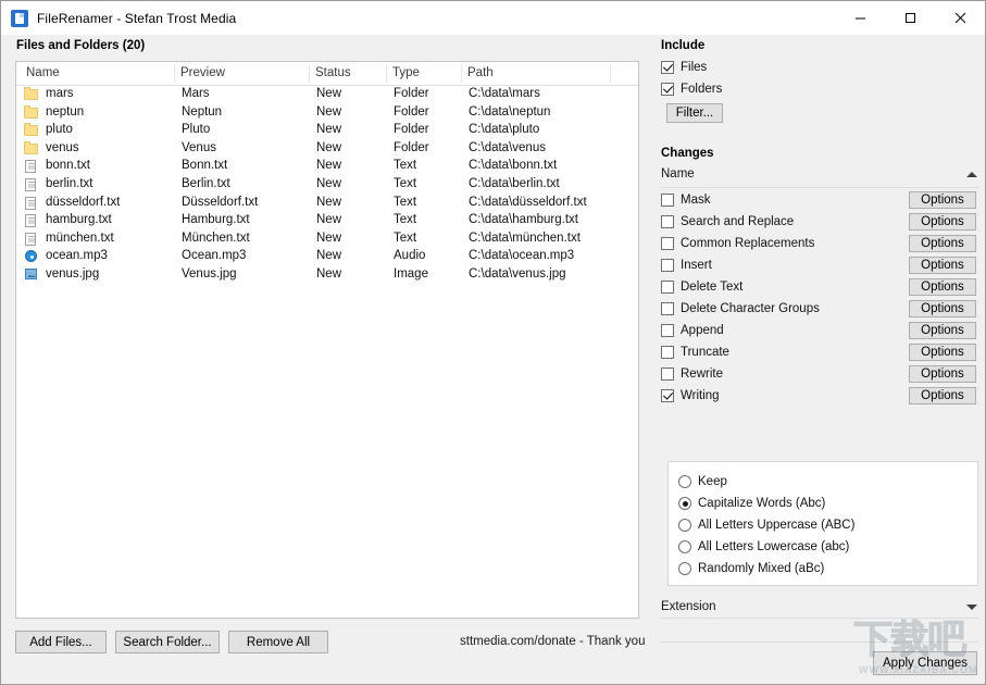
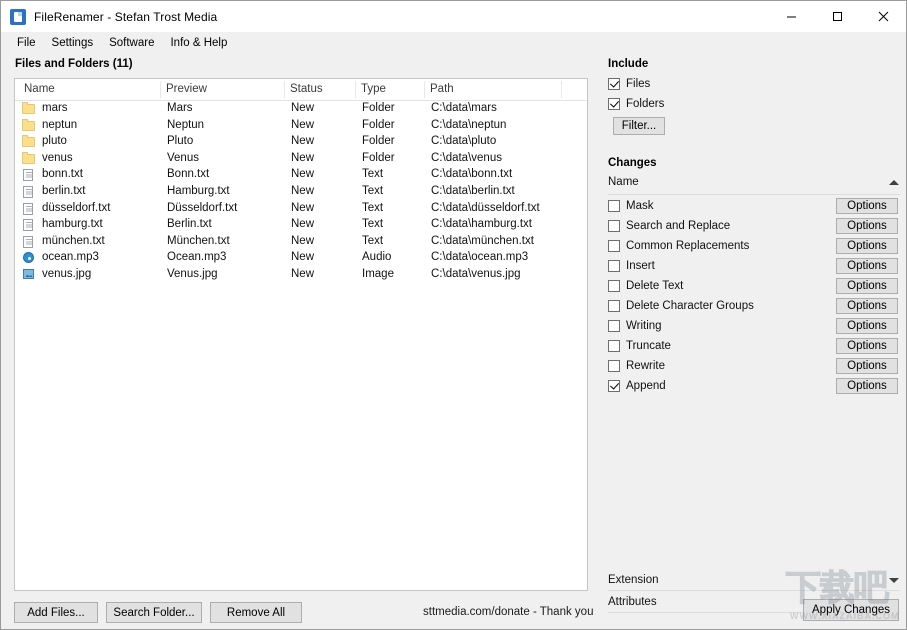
  FileRenamer - Stefan Trost Media
+ File
+ Settings
+ Software
+ Info & Help
- Files and Folders (20)
+ Files and Folders (11)
  Name
  Preview
  Status
  Type
  Path
  mars
  Mars
  New
  Folder
  C:\data\mars
  neptun
  Neptun
  New
  Folder
  C:\data\neptun
  pluto
  Pluto
  New
  Folder
  C:\data\pluto
  venus
  Venus
  New
  Folder
  C:\data\venus
  bonn.txt
  Bonn.txt
  New
  Text
  C:\data\bonn.txt
  berlin.txt
- Berlin.txt
+ Hamburg.txt
  New
  Text
  C:\data\berlin.txt
  düsseldorf.txt
  Düsseldorf.txt
  New
  Text
  C:\data\düsseldorf.txt
  hamburg.txt
- Hamburg.txt
+ Berlin.txt
  New
  Text
  C:\data\hamburg.txt
  münchen.txt
  München.txt
  New
  Text
  C:\data\münchen.txt
  ocean.mp3
  Ocean.mp3
  New
  Audio
  C:\data\ocean.mp3
  venus.jpg
  Venus.jpg
  New
  Image
  C:\data\venus.jpg
  Add Files...
  Search Folder...
  Remove All
  sttmedia.com/donate - Thank you
  Include
  Files
  Folders
  Filter...
  Changes
  Name
  Mask
  Options
  Search and Replace
  Options
  Common Replacements
  Options
  Insert
  Options
  Delete Text
  Options
  Delete Character Groups
  Options
- Append
+ Writing
  Options
  Truncate
  Options
  Rewrite
  Options
- Writing
+ Append
  Options
- Keep
- Capitalize Words (Abc)
- All Letters Uppercase (ABC)
- All Letters Lowercase (abc)
- Randomly Mixed (aBc)
  Extension
+ Attributes
  Apply Changes
  下载吧
  WWW.XIAZAIBA.COM
